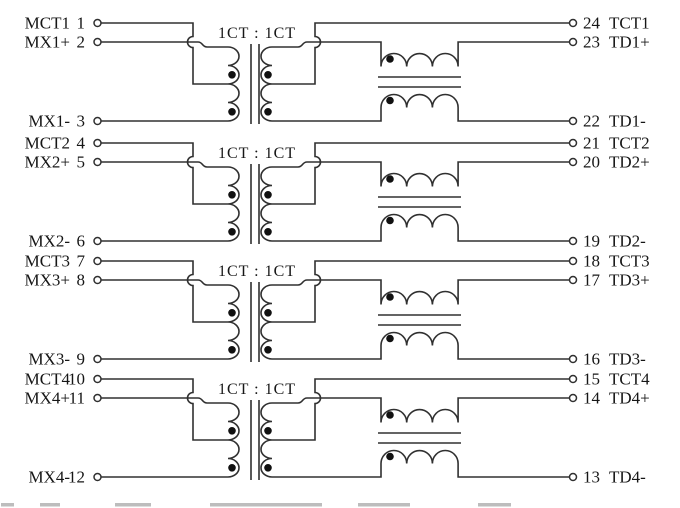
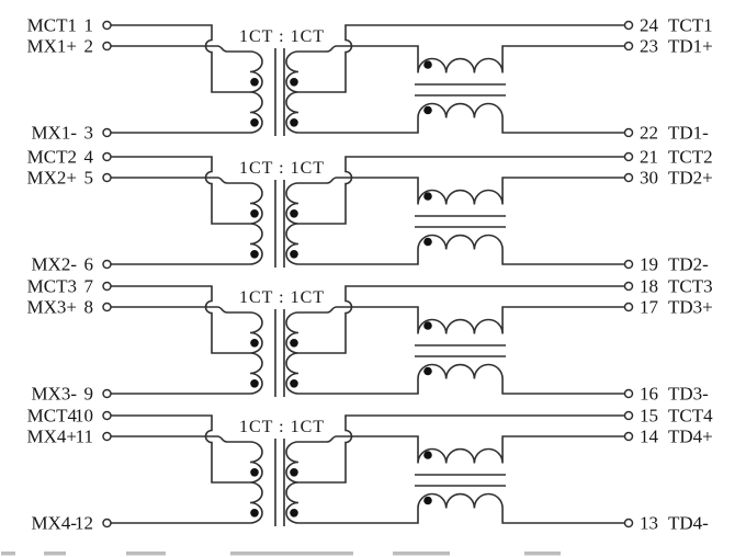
  1CT : 1CT
  MCT1
  1
  MX1+
  2
  MX1-
  3
  24
  TCT1
  23
  TD1+
  22
  TD1-
  1CT : 1CT
  MCT2
  4
  MX2+
  5
  MX2-
  6
  21
  TCT2
- 20
+ 30
  TD2+
  19
  TD2-
  1CT : 1CT
  MCT3
  7
  MX3+
  8
  MX3-
  9
  18
  TCT3
  17
  TD3+
  16
  TD3-
  1CT : 1CT
  MCT4
  10
  MX4+
  11
  MX4-
  12
  15
  TCT4
  14
  TD4+
  13
  TD4-
